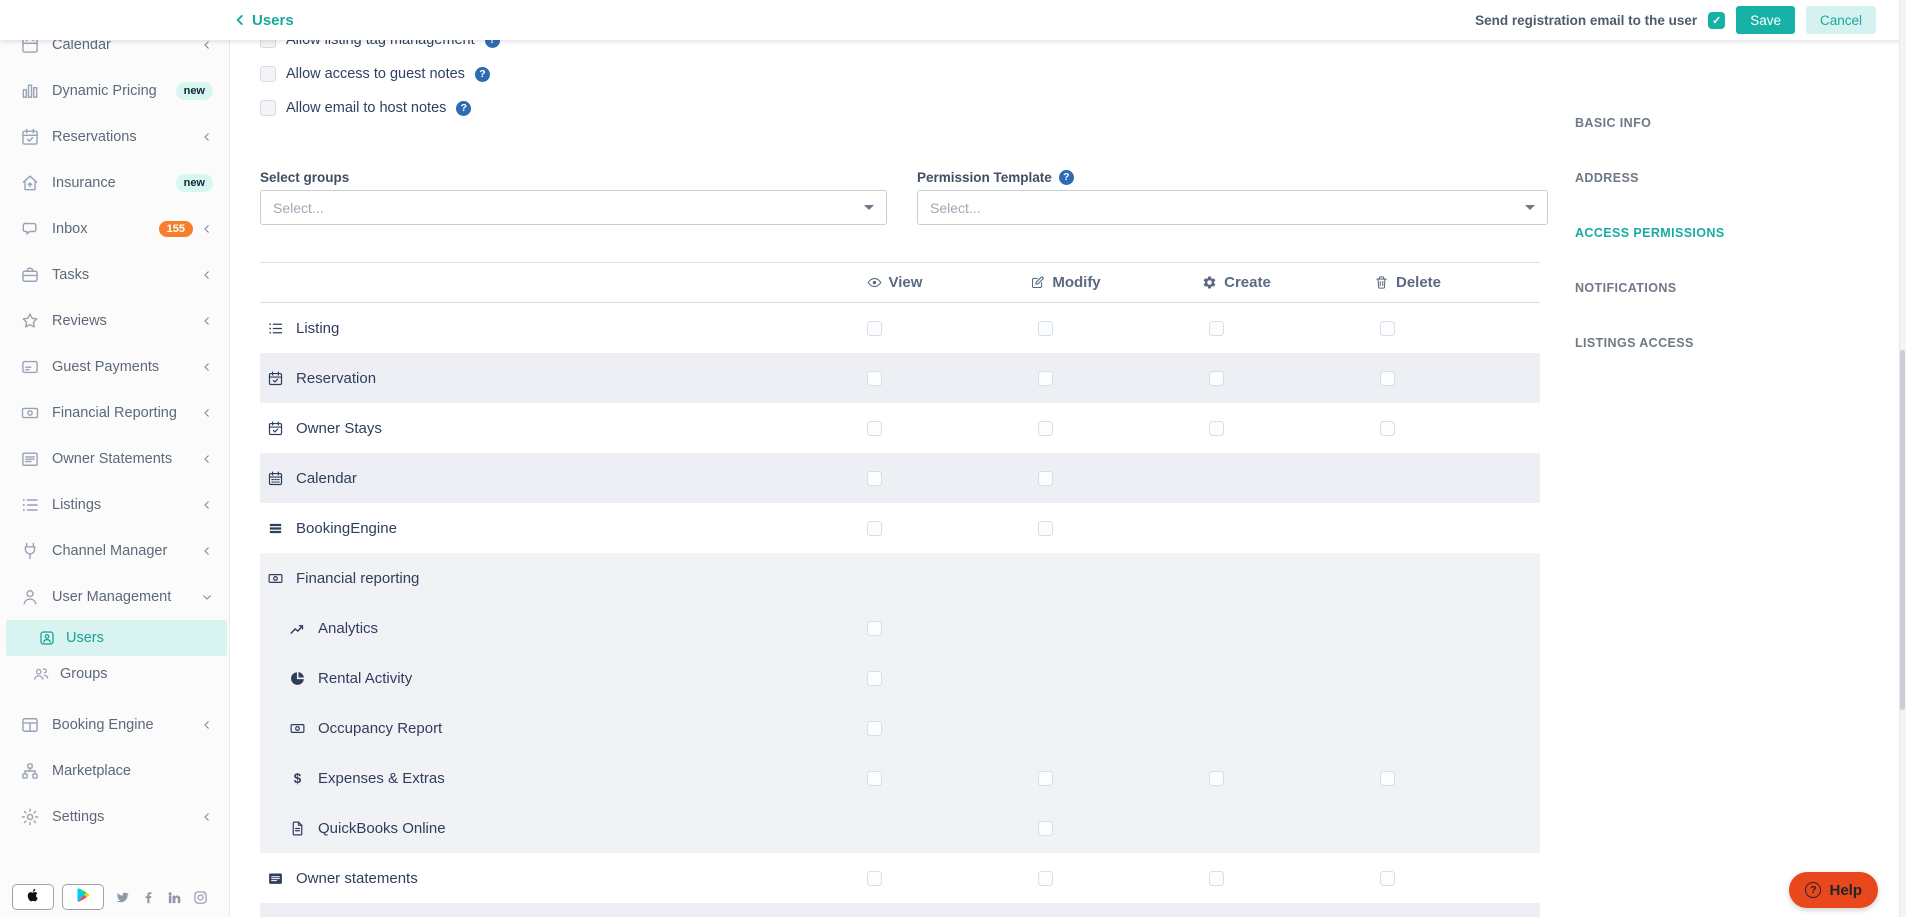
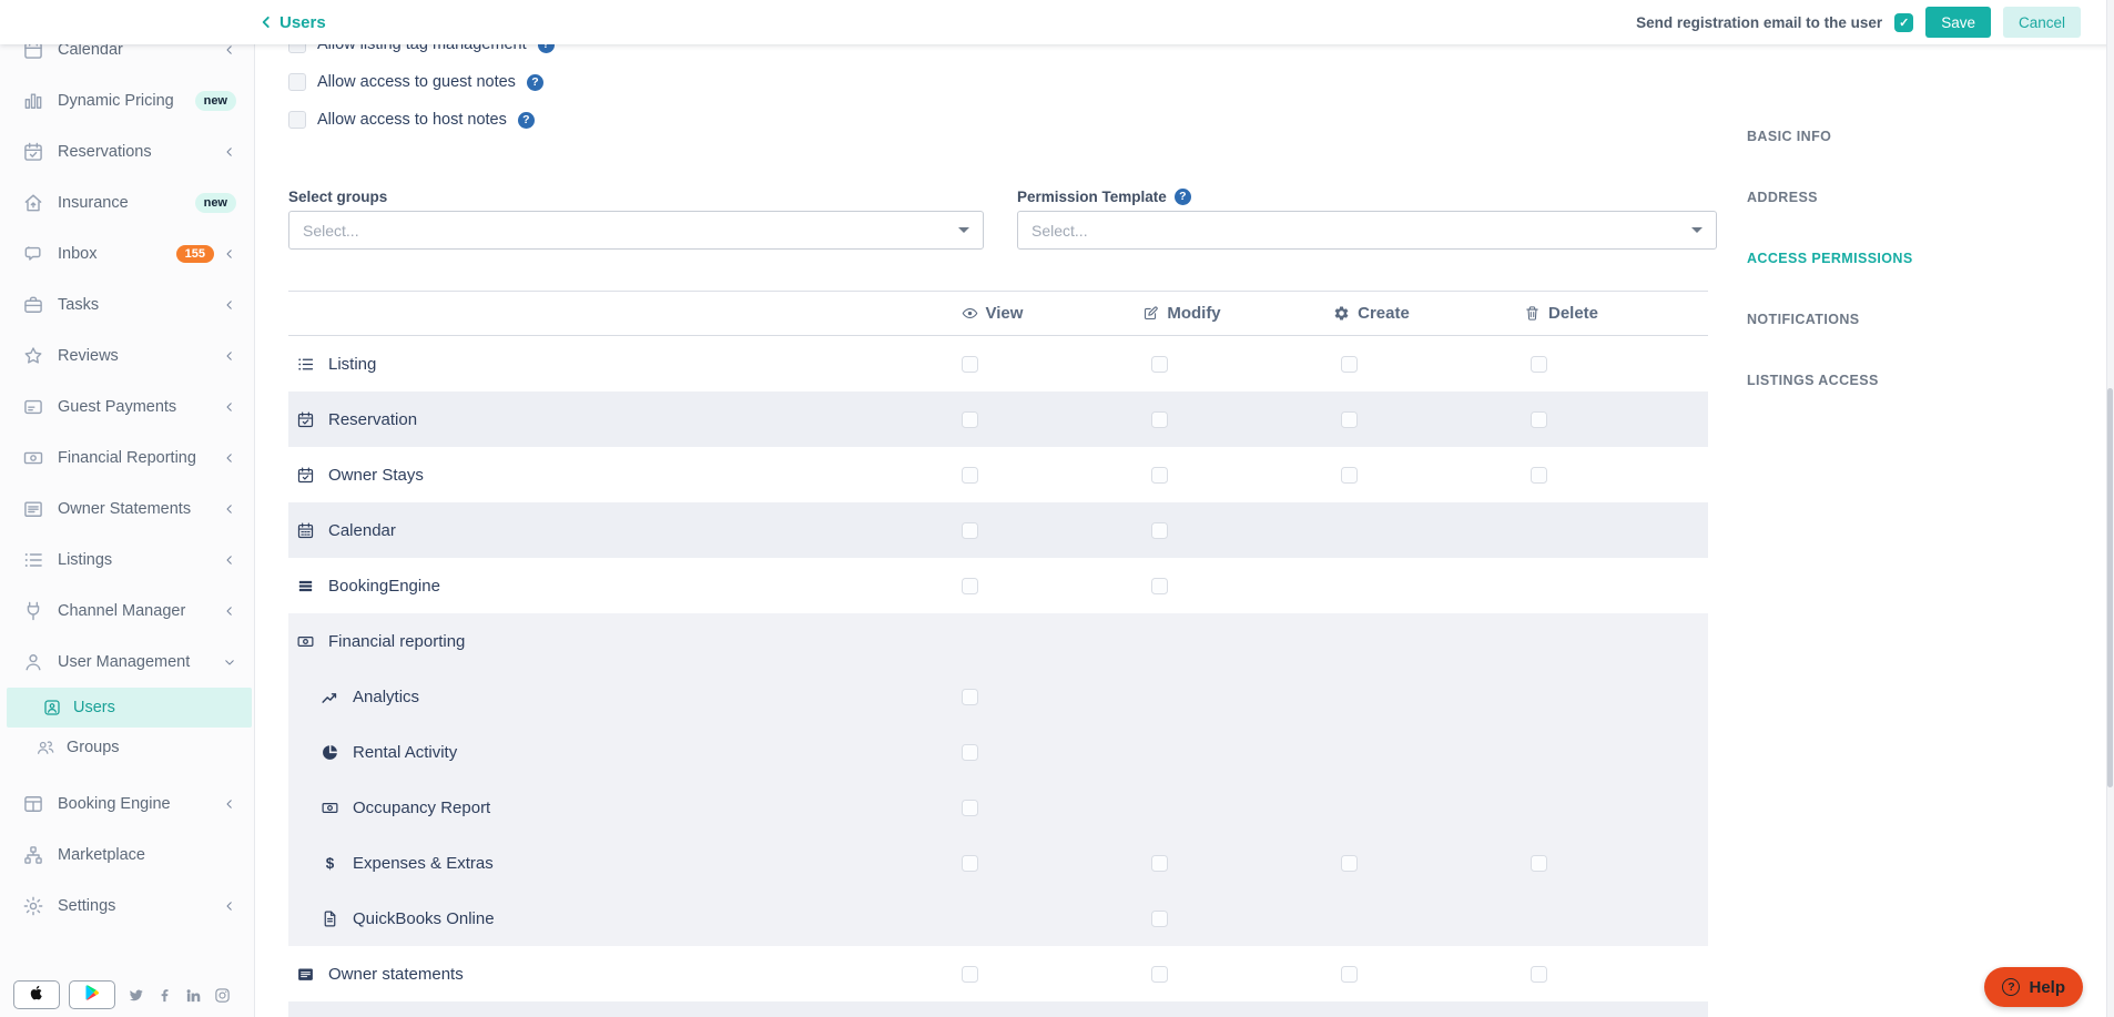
  Calendar
  Dynamic Pricing
  new
  Reservations
  Insurance
  new
  Inbox
  155
  Tasks
  Reviews
  Guest Payments
  Financial Reporting
  Owner Statements
  Listings
  Channel Manager
  User Management
  Users
  Groups
  Booking Engine
  Marketplace
  Settings
  Allow listing tag management
  Allow access to guest notes
- Allow email to host notes
+ Allow access to host notes
  Select groups
  Select...
  Permission Template
  Select...
  View
  Modify
  Create
  Delete
  Listing
  Reservation
  Owner Stays
  Calendar
  BookingEngine
  Financial reporting
  Analytics
  Rental Activity
  Occupancy Report
  $
  Expenses & Extras
  QuickBooks Online
  Owner statements
  Users
  Send registration email to the user
  Save
  Cancel
  BASIC INFO
  ADDRESS
  ACCESS PERMISSIONS
  NOTIFICATIONS
  LISTINGS ACCESS
  Help
